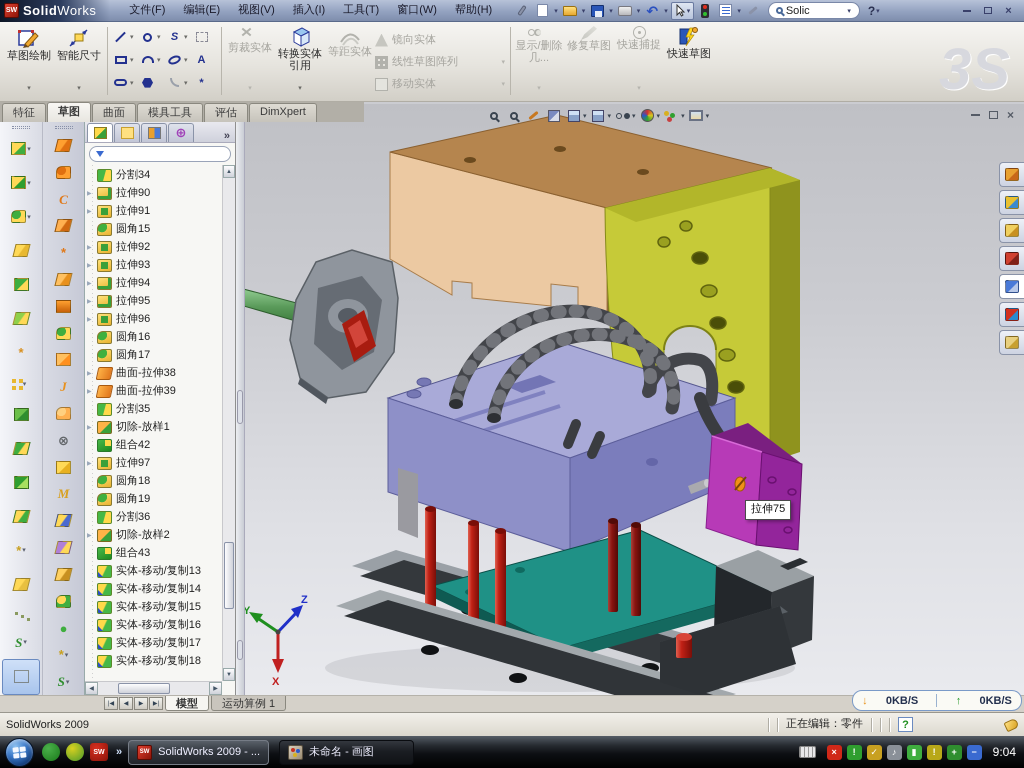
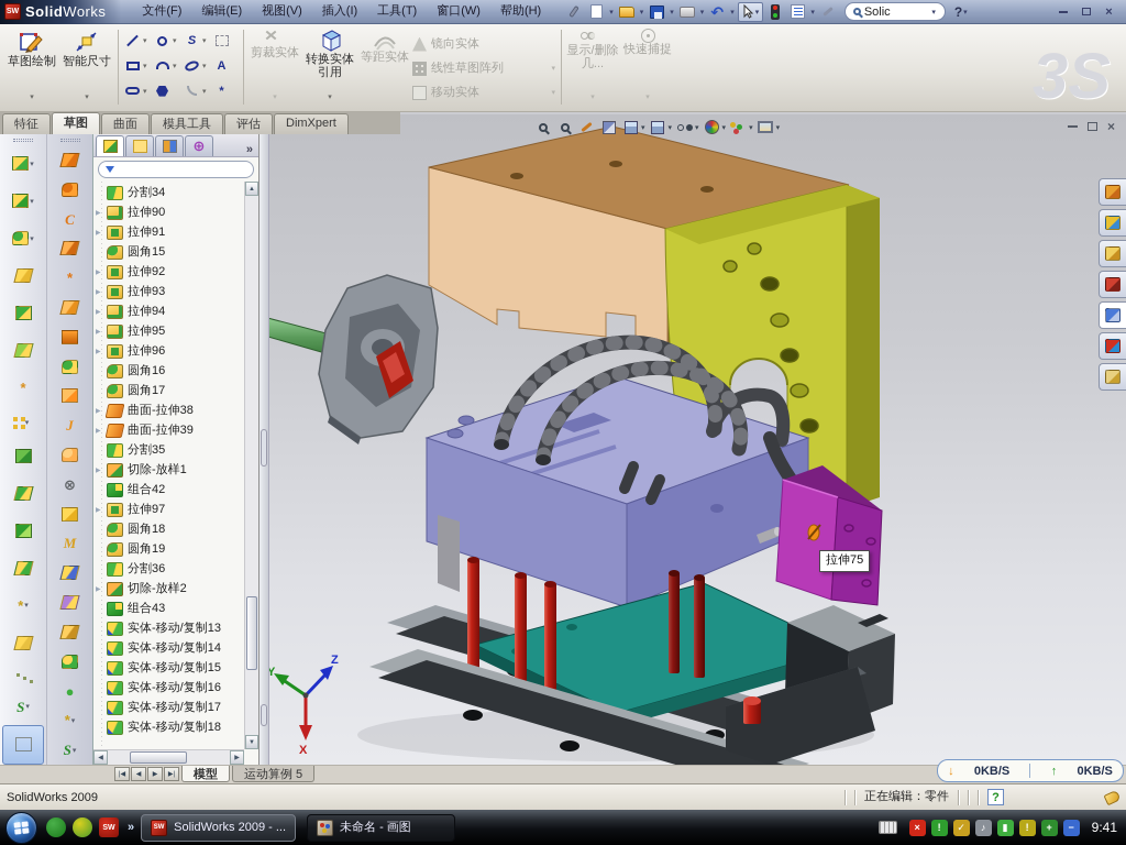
  Y
  Z
  X
  ×
  拉伸75
  SolidWorks
  文件(F)
  编辑(E)
  视图(V)
  插入(I)
  工具(T)
  窗口(W)
  帮助(H)
  ↶
  Solic
  ?
  ×
  草图绘制
  智能尺寸
  S
  A
  *
  剪裁实体
  转换实体引用
  等距实体
  镜向实体
  线性草图阵列
  移动实体
  显示/删除几...
- 修复草图
  快速捕捉
- 快速草图
  3S
  特征
  草图
  曲面
  模具工具
  评估
  DimXpert
  *
  *
  S
  C
  *
  J
  ⊗
  M
  ●
  *
  S
  ⊕
  »
  分割34
  拉伸90
  拉伸91
  圆角15
  拉伸92
  拉伸93
  拉伸94
  拉伸95
  拉伸96
  圆角16
  圆角17
  曲面-拉伸38
  曲面-拉伸39
  分割35
  切除-放样1
  组合42
  拉伸97
  圆角18
  圆角19
  分割36
  切除-放样2
  组合43
  实体-移动/复制13
  实体-移动/复制14
  实体-移动/复制15
  实体-移动/复制16
  实体-移动/复制17
  实体-移动/复制18
  ↓
  0KB/S
  ↑
  0KB/S
  模型
- 运动算例 1
+ 运动算例 5
  SolidWorks 2009
  正在编辑：零件
  ?
  »
  SolidWorks 2009 - ...
  未命名 - 画图
  ×
  !
  ✓
  ♪
  ▮
  !
  +
  −
- 9:04
+ 9:41
